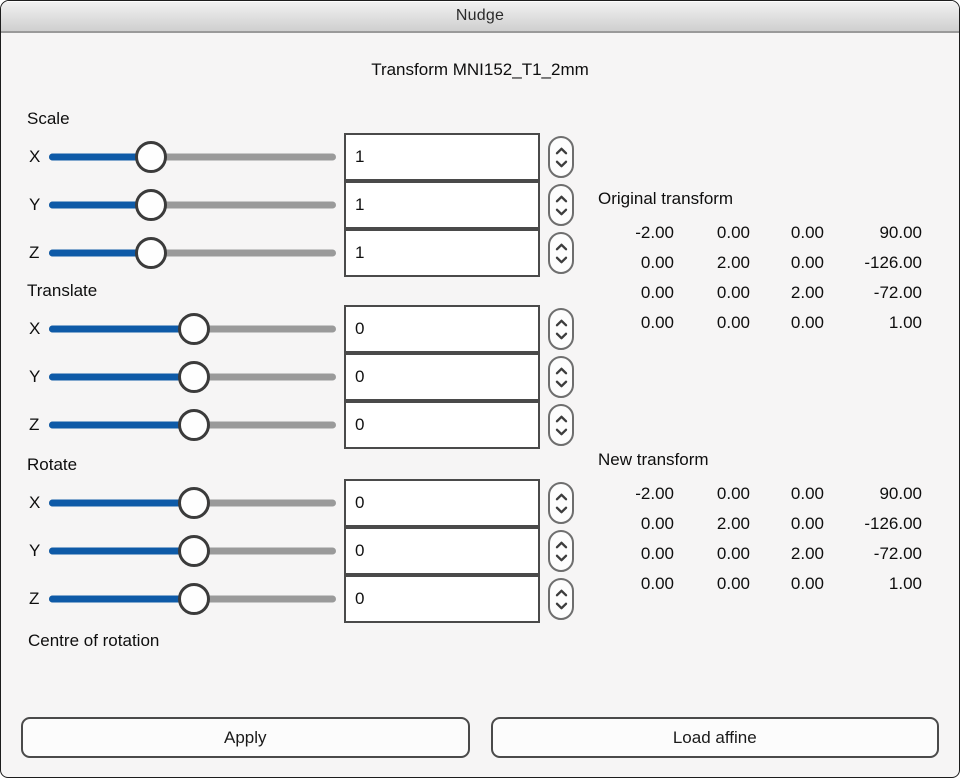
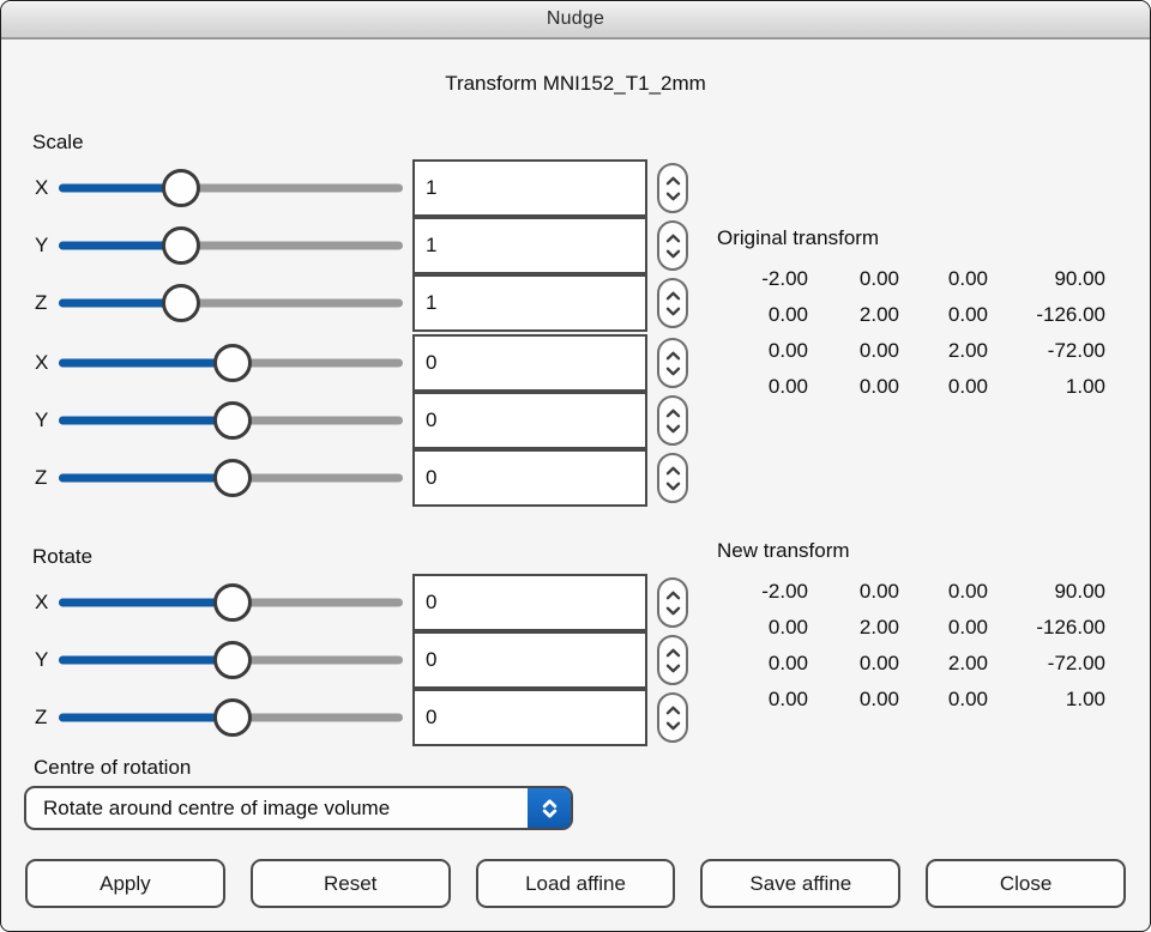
  Nudge
  Transform MNI152_T1_2mm
  Scale
  X
  1
  Y
  1
  Z
  1
- Translate
  X
  0
  Y
  0
  Z
  0
  Rotate
  X
  0
  Y
  0
  Z
  0
  Original transform
  -2.00
  0.00
  0.00
  90.00
  0.00
  2.00
  0.00
  -126.00
  0.00
  0.00
  2.00
  -72.00
  0.00
  0.00
  0.00
  1.00
  New transform
  -2.00
  0.00
  0.00
  90.00
  0.00
  2.00
  0.00
  -126.00
  0.00
  0.00
  2.00
  -72.00
  0.00
  0.00
  0.00
  1.00
  Centre of rotation
+ Rotate around centre of image volume
  Apply
+ Reset
  Load affine
+ Save affine
+ Close
